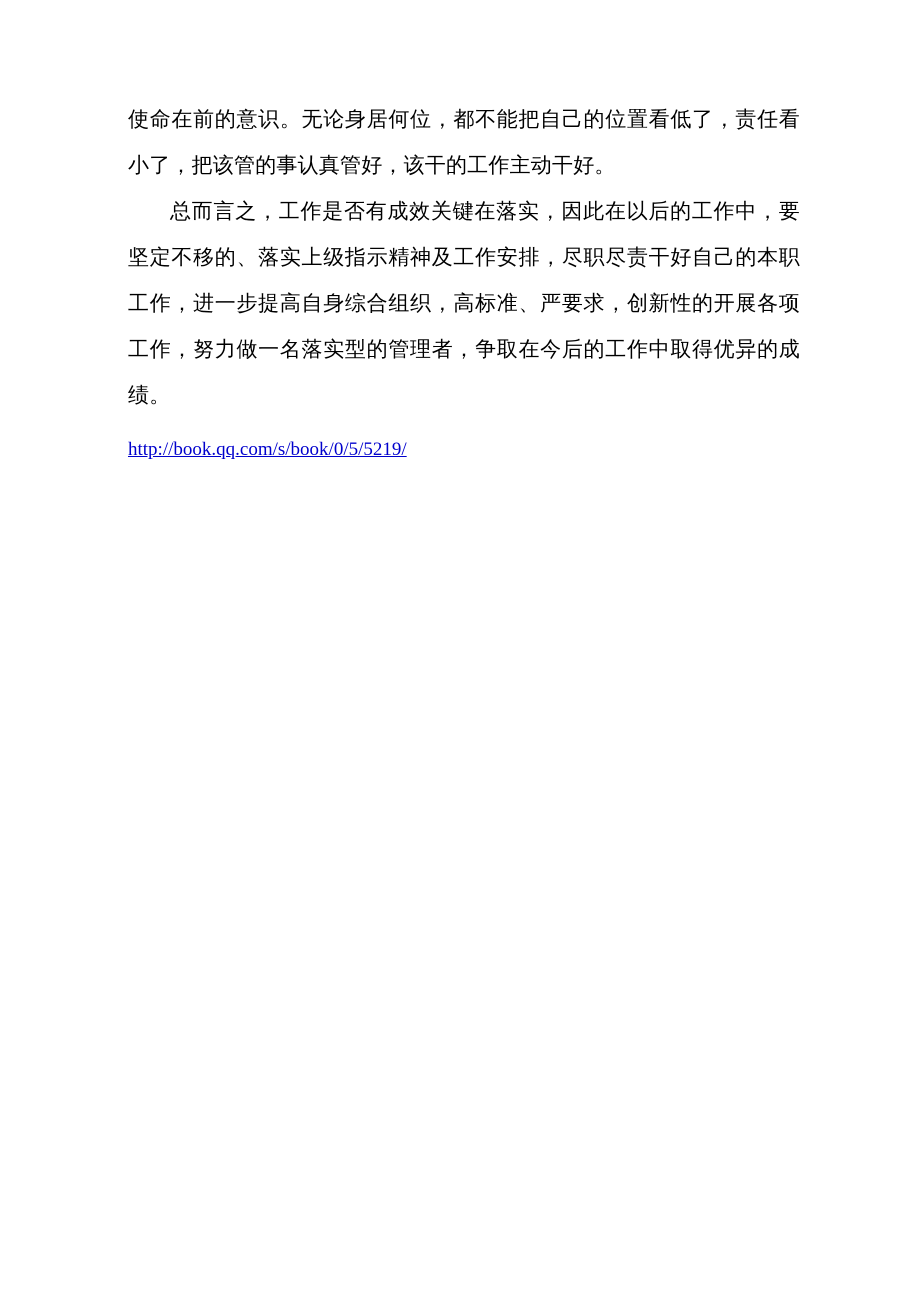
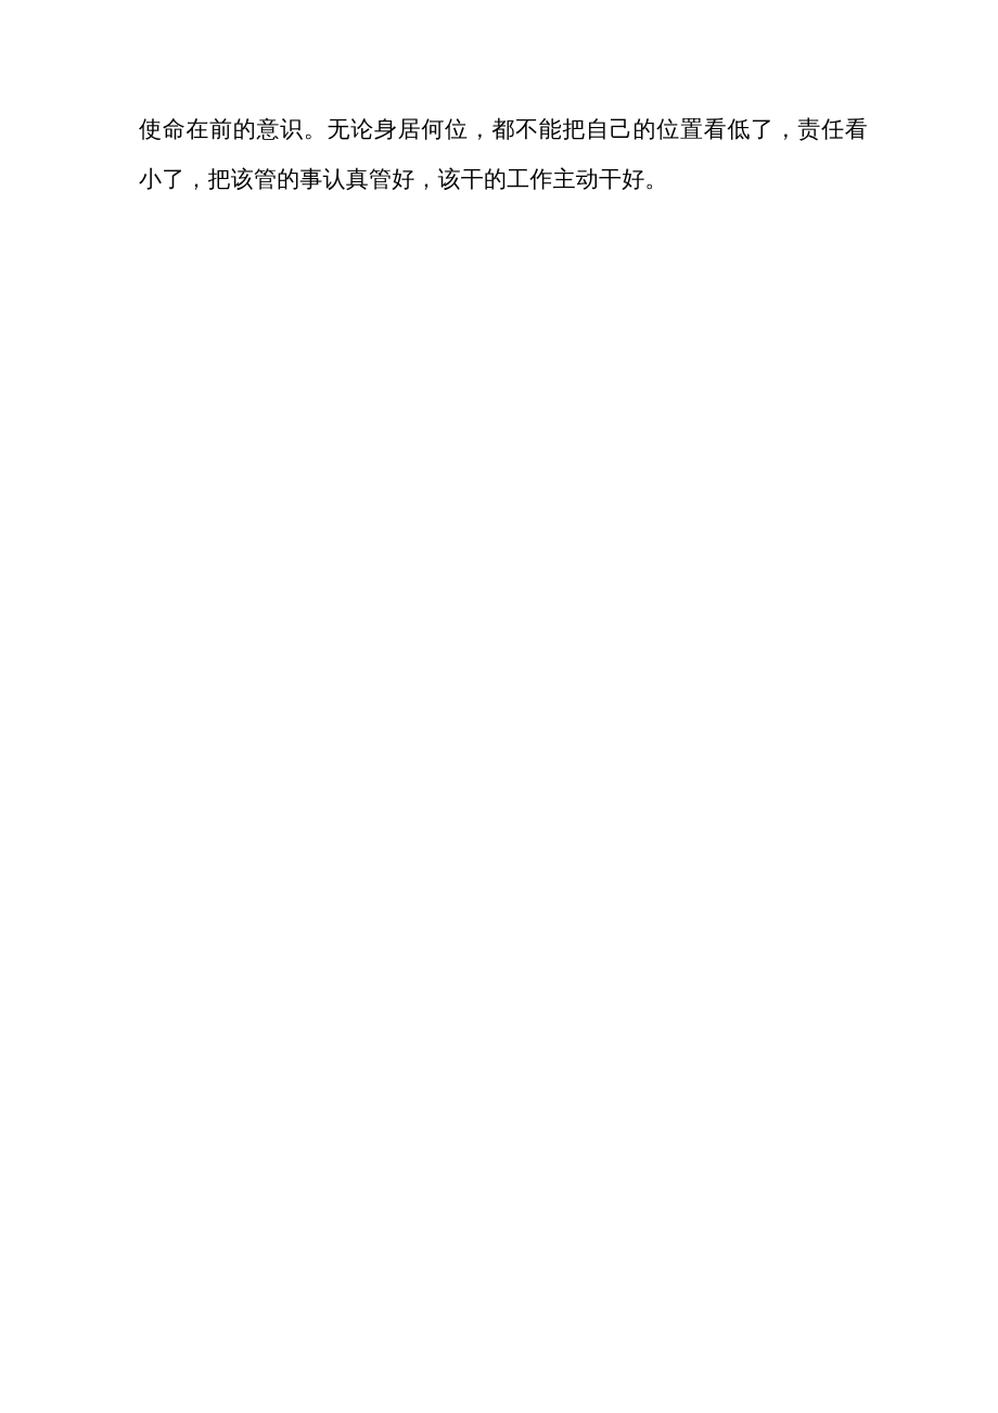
  使命在前的意识。无论身居何位，都不能把自己的位置看低了，责任看小了，把该管的事认真管好，该干的工作主动干好。
- 总而言之，工作是否有成效关键在落实，因此在以后的工作中，要坚定不移的、落实上级指示精神及工作安排，尽职尽责干好自己的本职工作，进一步提高自身综合组织，高标准、严要求，创新性的开展各项工作，努力做一名落实型的管理者，争取在今后的工作中取得优异的成绩。
- http://book.qq.com/s/book/0/5/5219/
